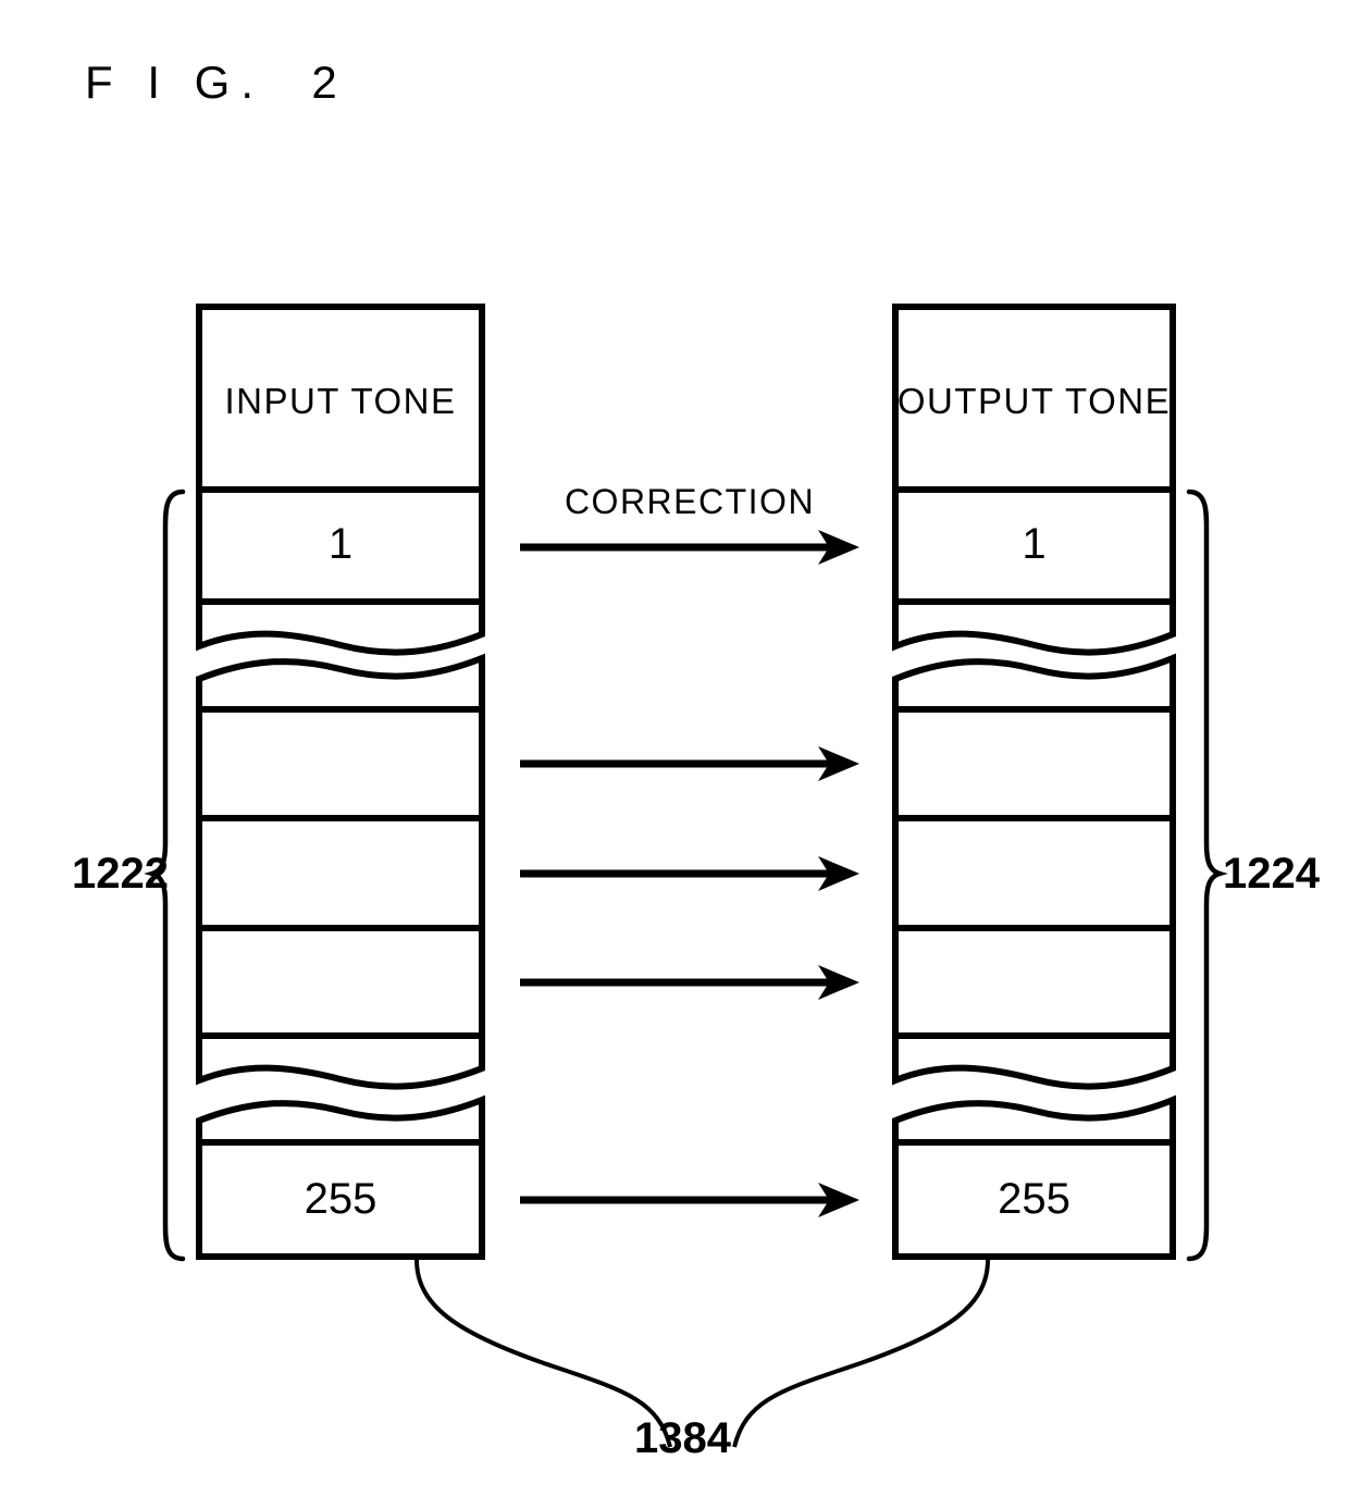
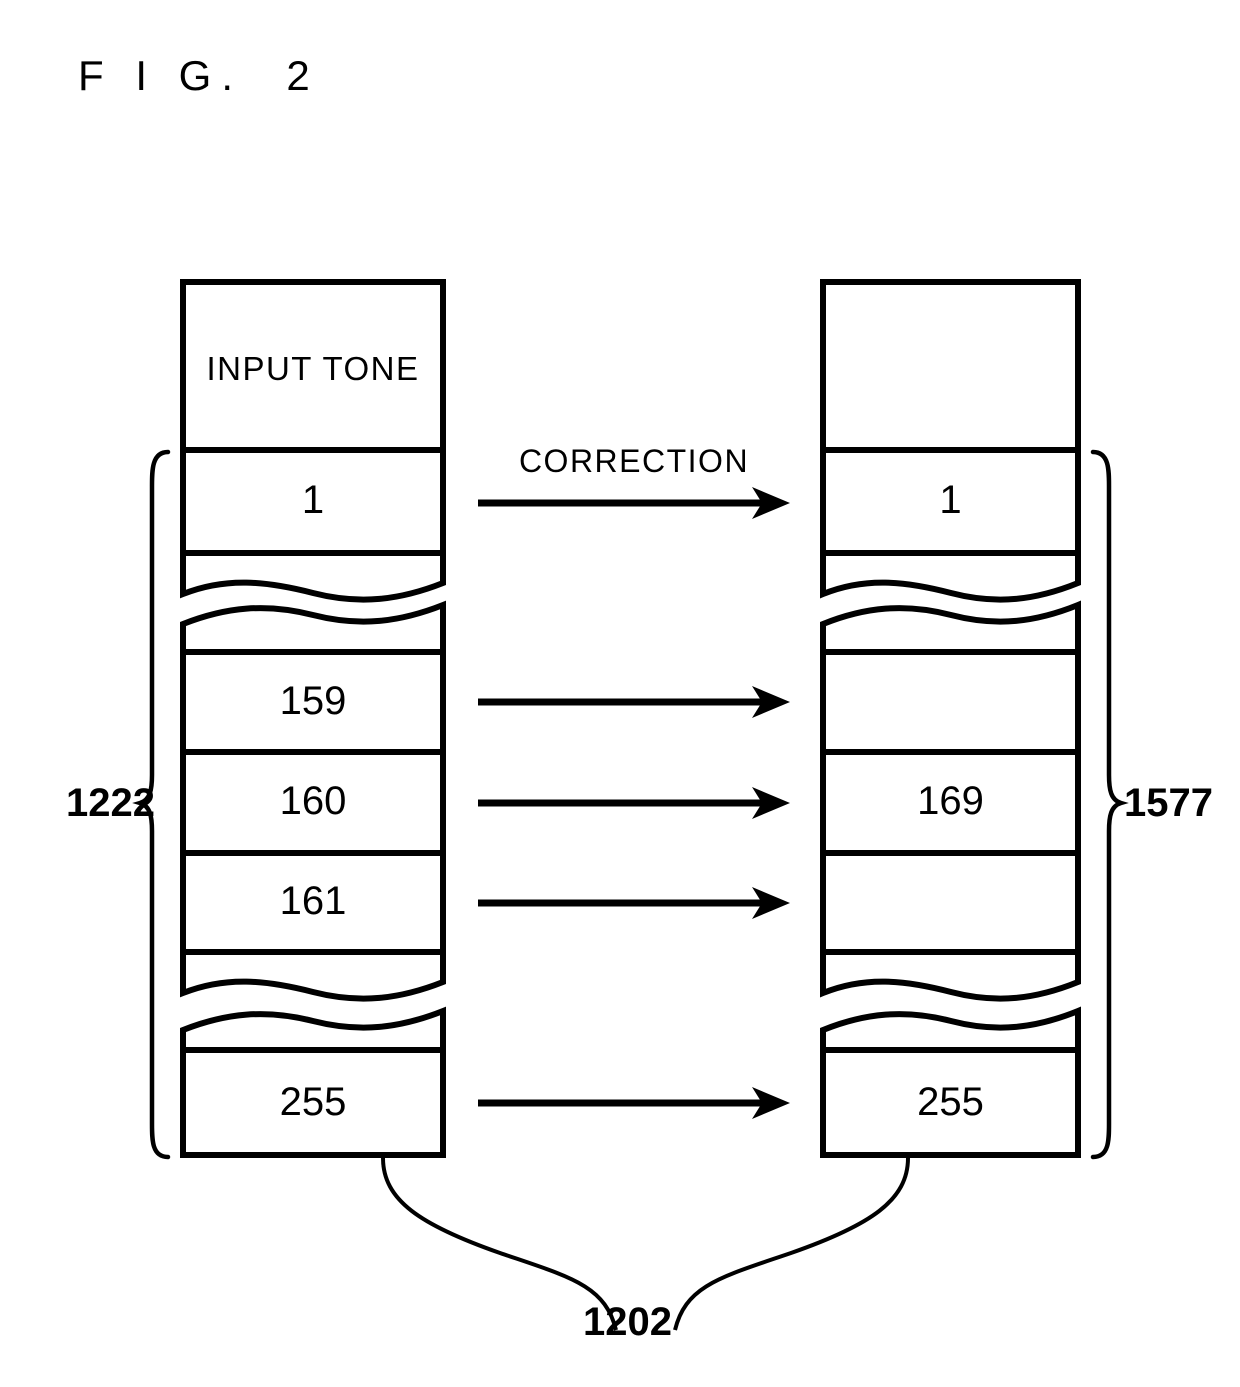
  F I G. 2
  INPUT TONE
  1
+ 159
+ 160
+ 161
  255
- OUTPUT TONE
  1
+ 169
  255
  CORRECTION
  1222
- 1224
+ 1577
- 1384
+ 1202
